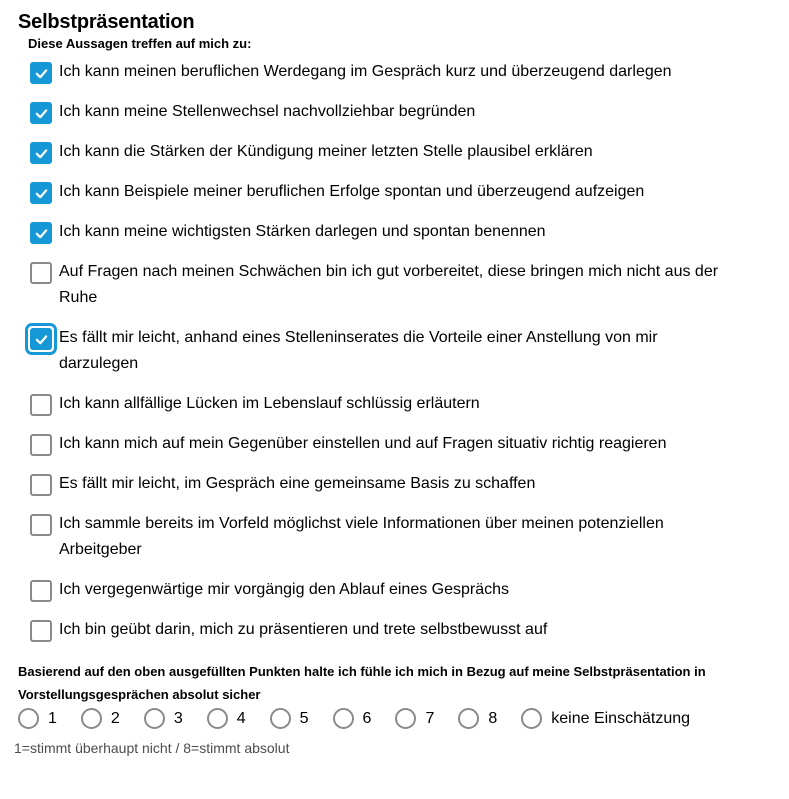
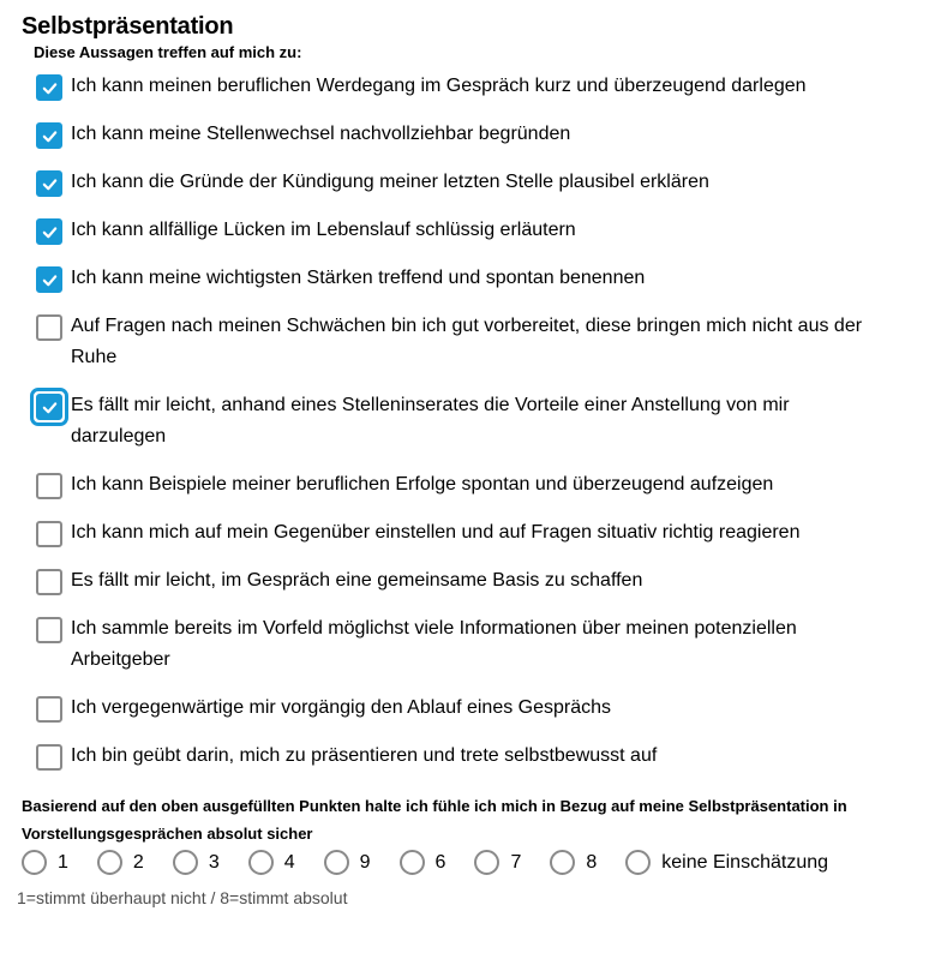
  Selbstpräsentation
  Diese Aussagen treffen auf mich zu:
  Ich kann meinen beruflichen Werdegang im Gespräch kurz und überzeugend darlegen
  Ich kann meine Stellenwechsel nachvollziehbar begründen
- Ich kann die Stärken der Kündigung meiner letzten Stelle plausibel erklären
+ Ich kann die Gründe der Kündigung meiner letzten Stelle plausibel erklären
- Ich kann Beispiele meiner beruflichen Erfolge spontan und überzeugend aufzeigen
+ Ich kann allfällige Lücken im Lebenslauf schlüssig erläutern
- Ich kann meine wichtigsten Stärken darlegen und spontan benennen
+ Ich kann meine wichtigsten Stärken treffend und spontan benennen
  Auf Fragen nach meinen Schwächen bin ich gut vorbereitet, diese bringen mich nicht aus der
  Ruhe
  Es fällt mir leicht, anhand eines Stelleninserates die Vorteile einer Anstellung von mir
  darzulegen
- Ich kann allfällige Lücken im Lebenslauf schlüssig erläutern
+ Ich kann Beispiele meiner beruflichen Erfolge spontan und überzeugend aufzeigen
  Ich kann mich auf mein Gegenüber einstellen und auf Fragen situativ richtig reagieren
  Es fällt mir leicht, im Gespräch eine gemeinsame Basis zu schaffen
  Ich sammle bereits im Vorfeld möglichst viele Informationen über meinen potenziellen
  Arbeitgeber
  Ich vergegenwärtige mir vorgängig den Ablauf eines Gesprächs
  Ich bin geübt darin, mich zu präsentieren und trete selbstbewusst auf
  Basierend auf den oben ausgefüllten Punkten halte ich fühle ich mich in Bezug auf meine Selbstpräsentation in
  Vorstellungsgesprächen absolut sicher
  1
  2
  3
  4
- 5
+ 9
  6
  7
  8
  keine Einschätzung
  1=stimmt überhaupt nicht / 8=stimmt absolut
